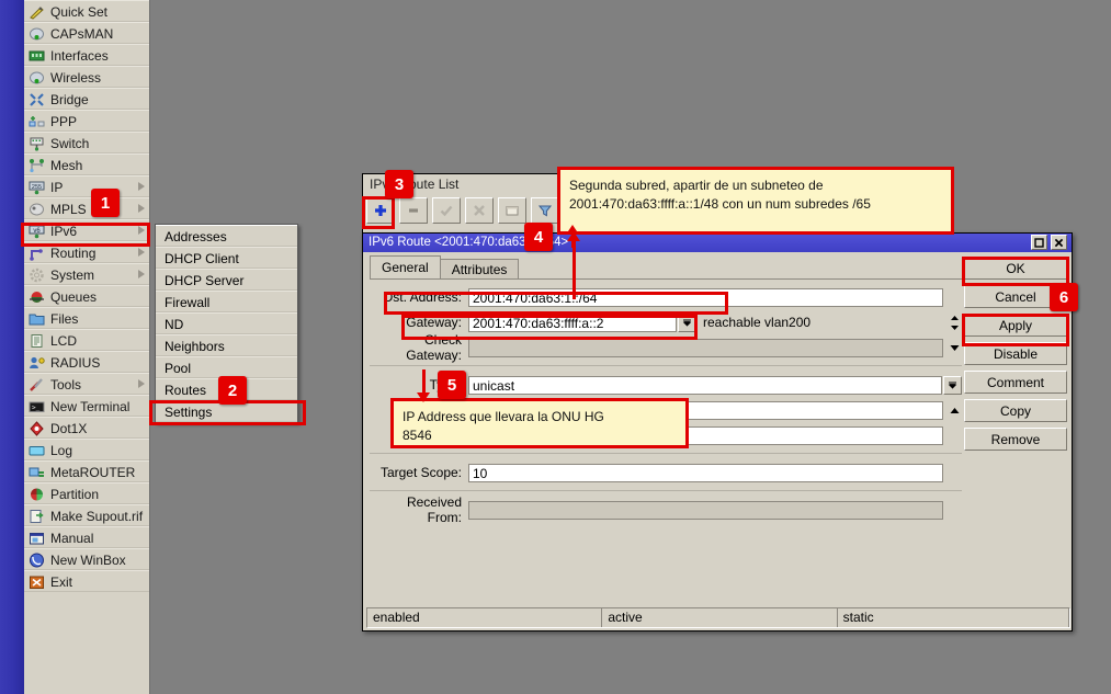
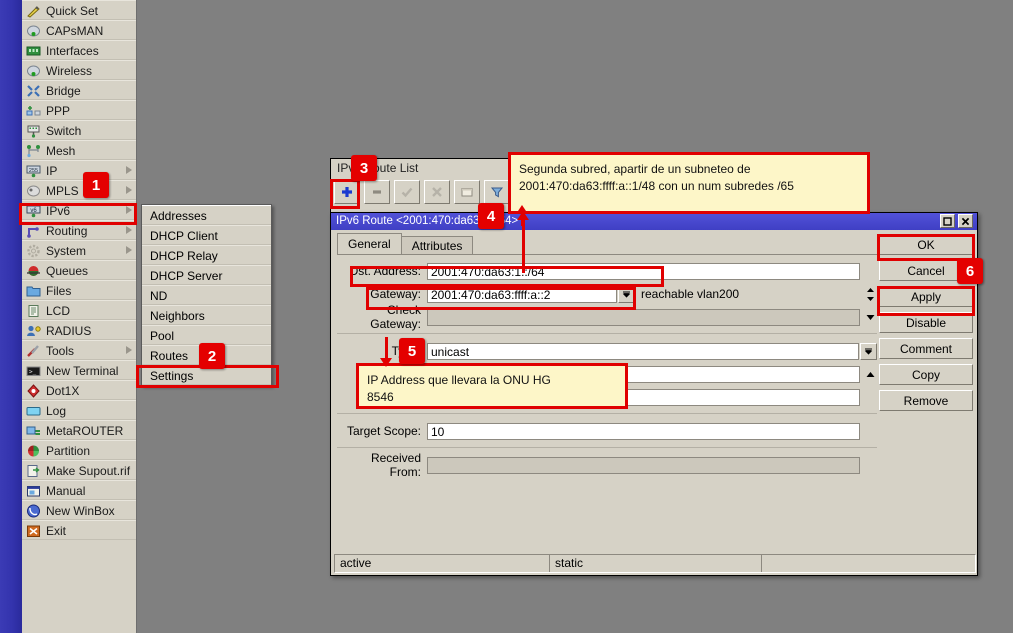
  Quick Set
  CAPsMAN
  Interfaces
  Wireless
  Bridge
  PPP
  Switch
  Mesh
  IP
  MPLS
  IPv6
  Routing
  System
  Queues
  Files
  LCD
  RADIUS
  Tools
  New Terminal
  Dot1X
  Log
  MetaROUTER
  Partition
  Make Supout.rif
  Manual
  New WinBox
  Exit
  Addresses
  DHCP Client
+ DHCP Relay
  DHCP Server
- Firewall
  ND
  Neighbors
  Pool
  Routes
  Settings
  IPv6 Route <2001:470:da634>
  General
  Attributes
  Dst. Address:
  2001:470:da63:1:/64
  Gateway:
  2001:470:da63:ffff:a::2
  reachable vlan200
  Check Gateway:
  unicast
  Target Scope:
  10
  Received From:
  OK
  Cancel
  Apply
  Disable
  Comment
  Copy
  Remove
- enabled
  active
  static
  1
  2
  3
  Segunda subred, apartir de un subneteo de
  2001:470:da63:ffff:a::1/48 con un num subredes /65
  4
  IP Address que llevara la ONU HG
  8546
  5
  6
